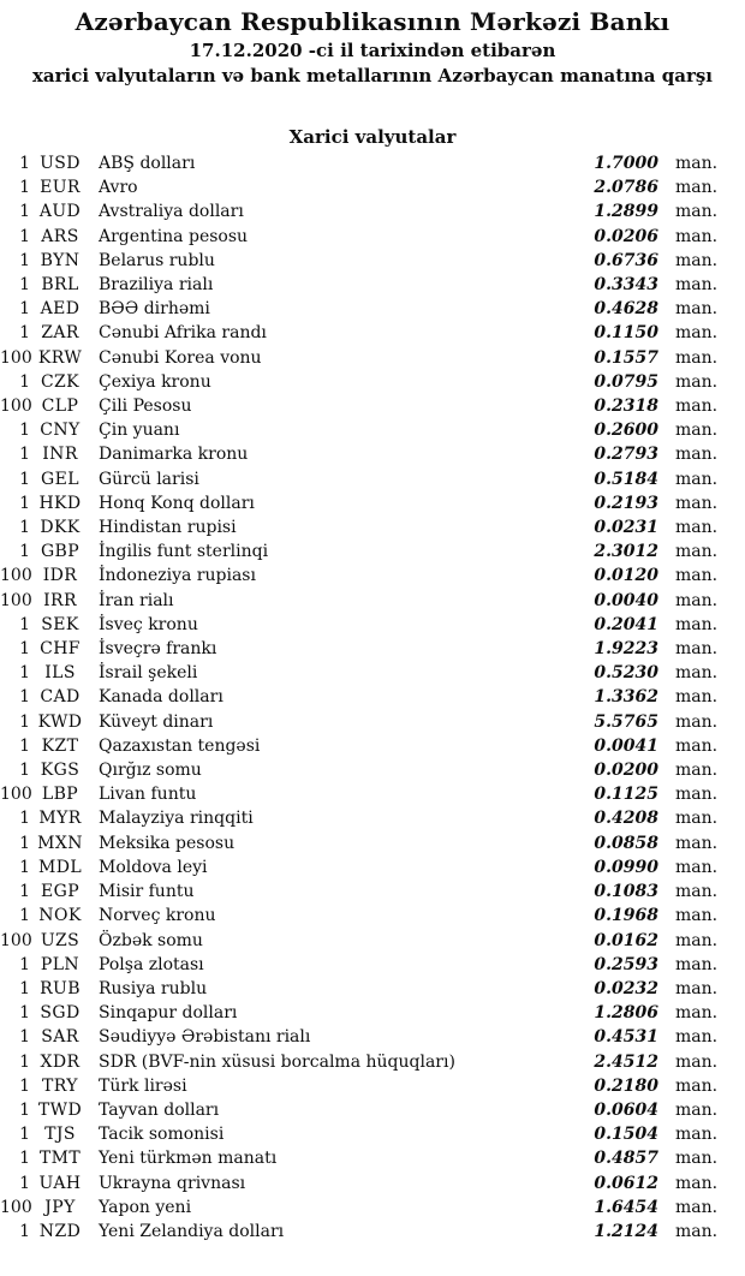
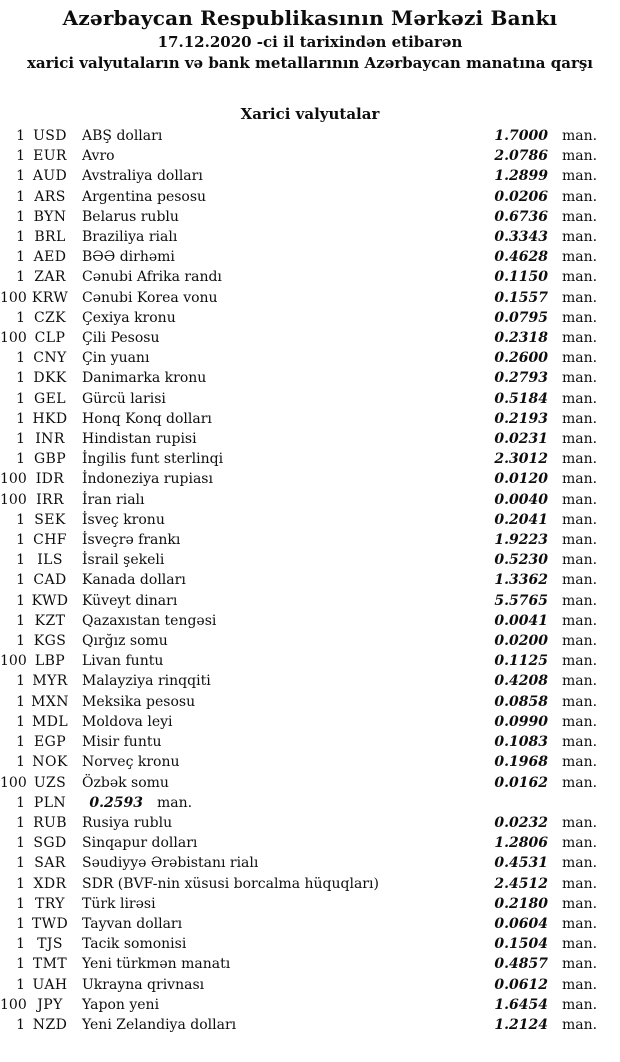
  Azərbaycan Respublikasının Mərkəzi Bankı
  17.12.2020 -ci il tarixindən etibarən
  xarici valyutaların və bank metallarının Azərbaycan manatına qarşı
  Xarici valyutalar
  1
  USD
  ABŞ dolları
  1.7000
  man.
  1
  EUR
  Avro
  2.0786
  man.
  1
  AUD
  Avstraliya dolları
  1.2899
  man.
  1
  ARS
  Argentina pesosu
  0.0206
  man.
  1
  BYN
  Belarus rublu
  0.6736
  man.
  1
  BRL
  Braziliya rialı
  0.3343
  man.
  1
  AED
  BƏƏ dirhəmi
  0.4628
  man.
  1
  ZAR
  Cənubi Afrika randı
  0.1150
  man.
  100
  KRW
  Cənubi Korea vonu
  0.1557
  man.
  1
  CZK
  Çexiya kronu
  0.0795
  man.
  100
  CLP
  Çili Pesosu
  0.2318
  man.
  1
  CNY
  Çin yuanı
  0.2600
  man.
  1
- INR
+ DKK
  Danimarka kronu
  0.2793
  man.
  1
  GEL
  Gürcü larisi
  0.5184
  man.
  1
  HKD
  Honq Konq dolları
  0.2193
  man.
  1
- DKK
+ INR
  Hindistan rupisi
  0.0231
  man.
  1
  GBP
  İngilis funt sterlinqi
  2.3012
  man.
  100
  IDR
  İndoneziya rupiası
  0.0120
  man.
  100
  IRR
  İran rialı
  0.0040
  man.
  1
  SEK
  İsveç kronu
  0.2041
  man.
  1
  CHF
  İsveçrə frankı
  1.9223
  man.
  1
  ILS
  İsrail şekeli
  0.5230
  man.
  1
  CAD
  Kanada dolları
  1.3362
  man.
  1
  KWD
  Küveyt dinarı
  5.5765
  man.
  1
  KZT
  Qazaxıstan tengəsi
  0.0041
  man.
  1
  KGS
  Qırğız somu
  0.0200
  man.
  100
  LBP
  Livan funtu
  0.1125
  man.
  1
  MYR
  Malayziya rinqqiti
  0.4208
  man.
  1
  MXN
  Meksika pesosu
  0.0858
  man.
  1
  MDL
  Moldova leyi
  0.0990
  man.
  1
  EGP
  Misir funtu
  0.1083
  man.
  1
  NOK
  Norveç kronu
  0.1968
  man.
  100
  UZS
  Özbək somu
  0.0162
  man.
  1
  PLN
- Polşa zlotası
  0.2593
  man.
  1
  RUB
  Rusiya rublu
  0.0232
  man.
  1
  SGD
  Sinqapur dolları
  1.2806
  man.
  1
  SAR
  Səudiyyə Ərəbistanı rialı
  0.4531
  man.
  1
  XDR
  SDR (BVF-nin xüsusi borcalma hüquqları)
  2.4512
  man.
  1
  TRY
  Türk lirəsi
  0.2180
  man.
  1
  TWD
  Tayvan dolları
  0.0604
  man.
  1
  TJS
  Tacik somonisi
  0.1504
  man.
  1
  TMT
  Yeni türkmən manatı
  0.4857
  man.
  1
  UAH
  Ukrayna qrivnası
  0.0612
  man.
  100
  JPY
  Yapon yeni
  1.6454
  man.
  1
  NZD
  Yeni Zelandiya dolları
  1.2124
  man.
